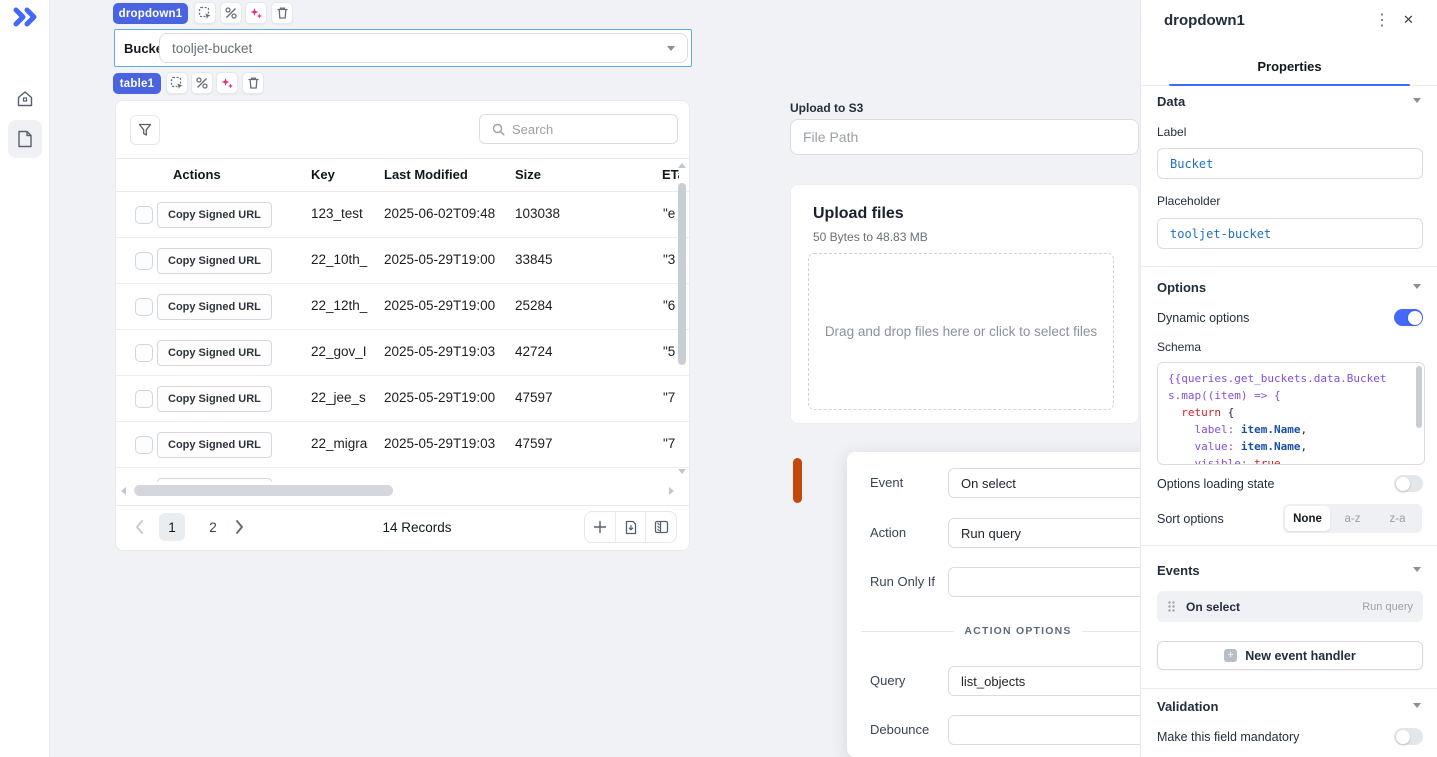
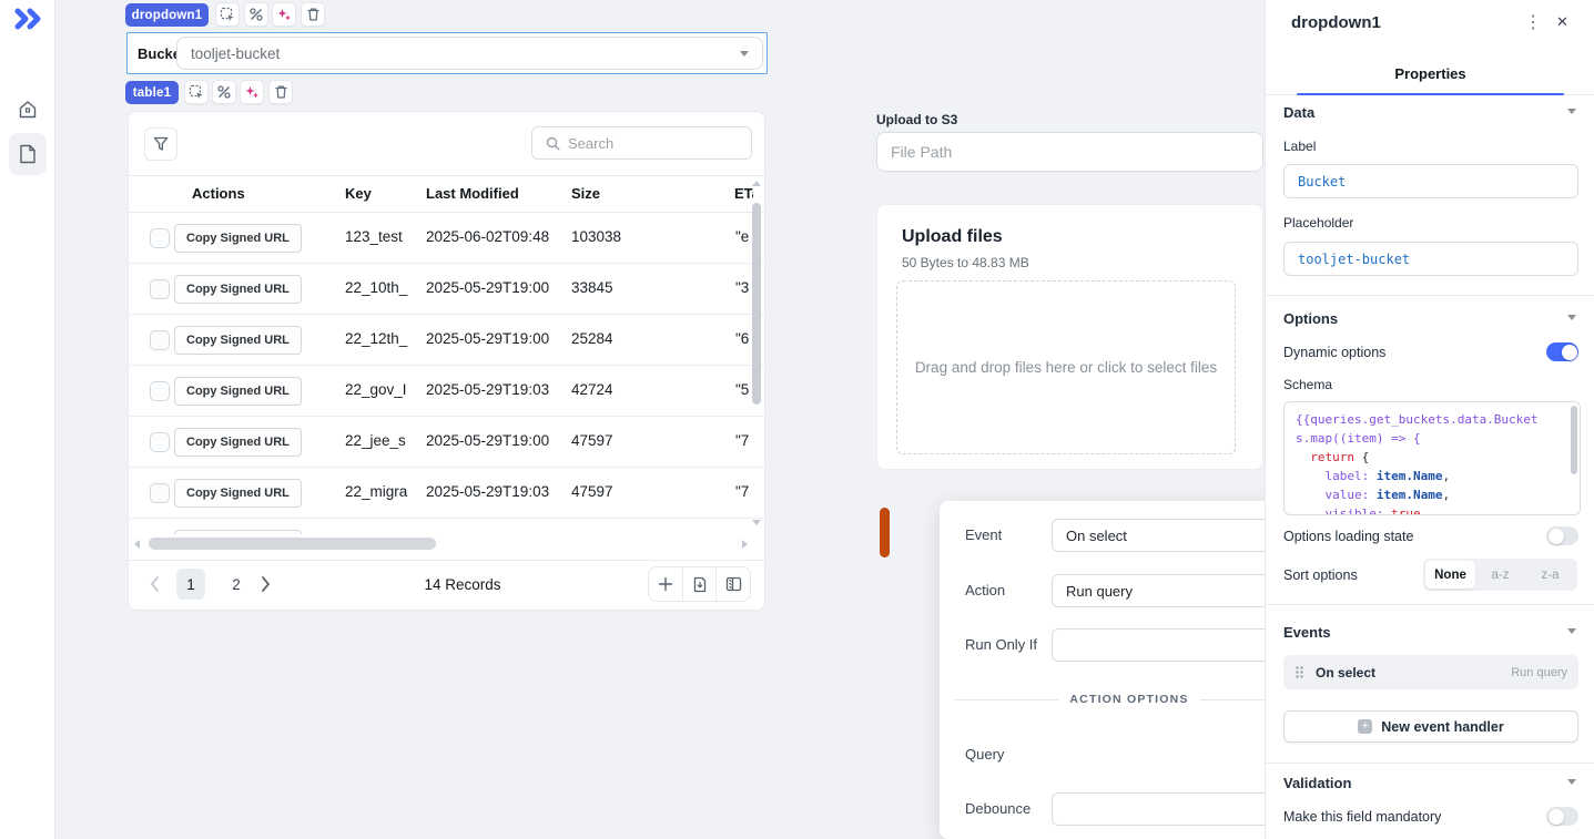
  dropdown1
  tooljet-bucket
  table1
  Search
  Actions
  Key
  Last Modified
  Size
  Copy Signed URL
  123_test
  2025-06-02T09:48
  103038
  "e
  Copy Signed URL
  22_10th_
  2025-05-29T19:00
  33845
  "3
  Copy Signed URL
  22_12th_
  2025-05-29T19:00
  25284
  "6
  Copy Signed URL
  22_gov_I
  2025-05-29T19:03
  42724
  "5
  Copy Signed URL
  22_jee_s
  2025-05-29T19:00
  47597
  "7
  Copy Signed URL
  22_migra
  2025-05-29T19:03
  47597
  "7
  1
  2
  14 Records
  Upload to S3
  File Path
  Upload files
  50 Bytes to 48.83 MB
  Drag and drop files here or click to select files
  Event
  On select
  Action
  Run query
  Run Only If
  ACTION OPTIONS
  Query
- list_objects
  Debounce
  dropdown1
  ⋮
  ✕
  Properties
  Data
  Label
  Bucket
  Placeholder
  tooljet-bucket
  Options
  Dynamic options
  Schema
  {{queries.get_buckets.data.Bucket
  s.map((item) => {
  return {
  label: item.Name,
  value: item.Name,
  visible: true,
  Options loading state
  Sort options
  None
  a-z
  z-a
  Events
  On select
  Run query
  +
  New event handler
  Validation
  Make this field mandatory
